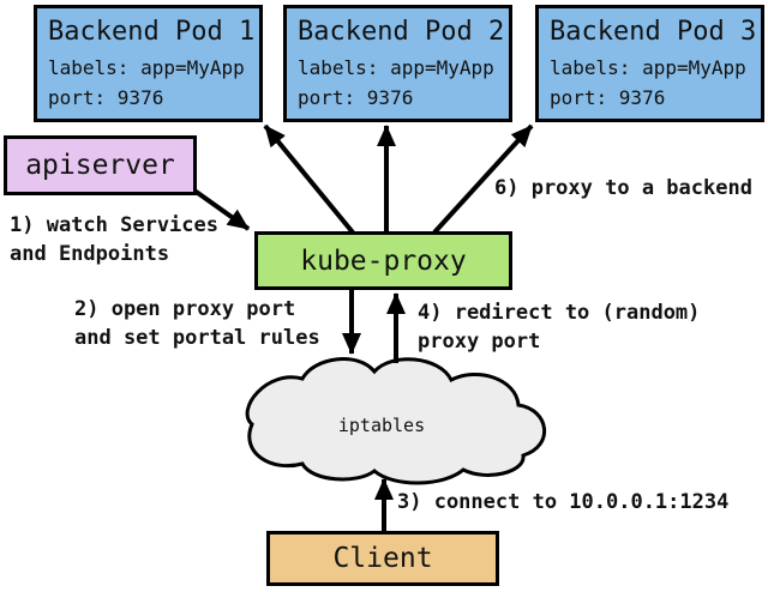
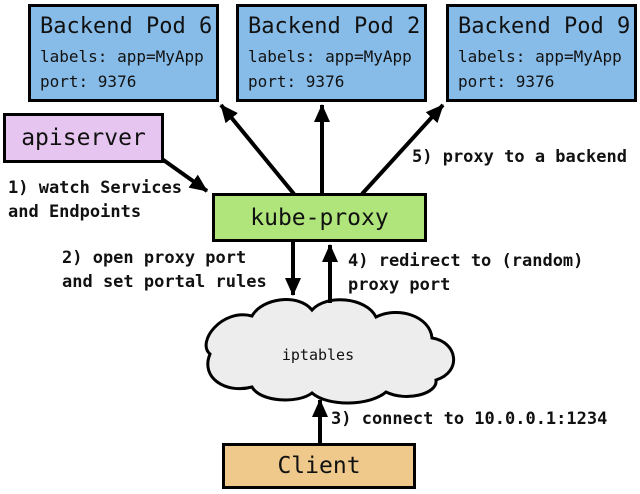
- Backend Pod 1
+ Backend Pod 6
  labels: app=MyApp
  port: 9376
  Backend Pod 2
  labels: app=MyApp
  port: 9376
- Backend Pod 3
+ Backend Pod 9
  labels: app=MyApp
  port: 9376
  apiserver
  kube-proxy
  Client
  1) watch Services
  and Endpoints
  2) open proxy port
  and set portal rules
  3) connect to 10.0.0.1:1234
  4) redirect to (random)
  proxy port
- 6) proxy to a backend
+ 5) proxy to a backend
  iptables
